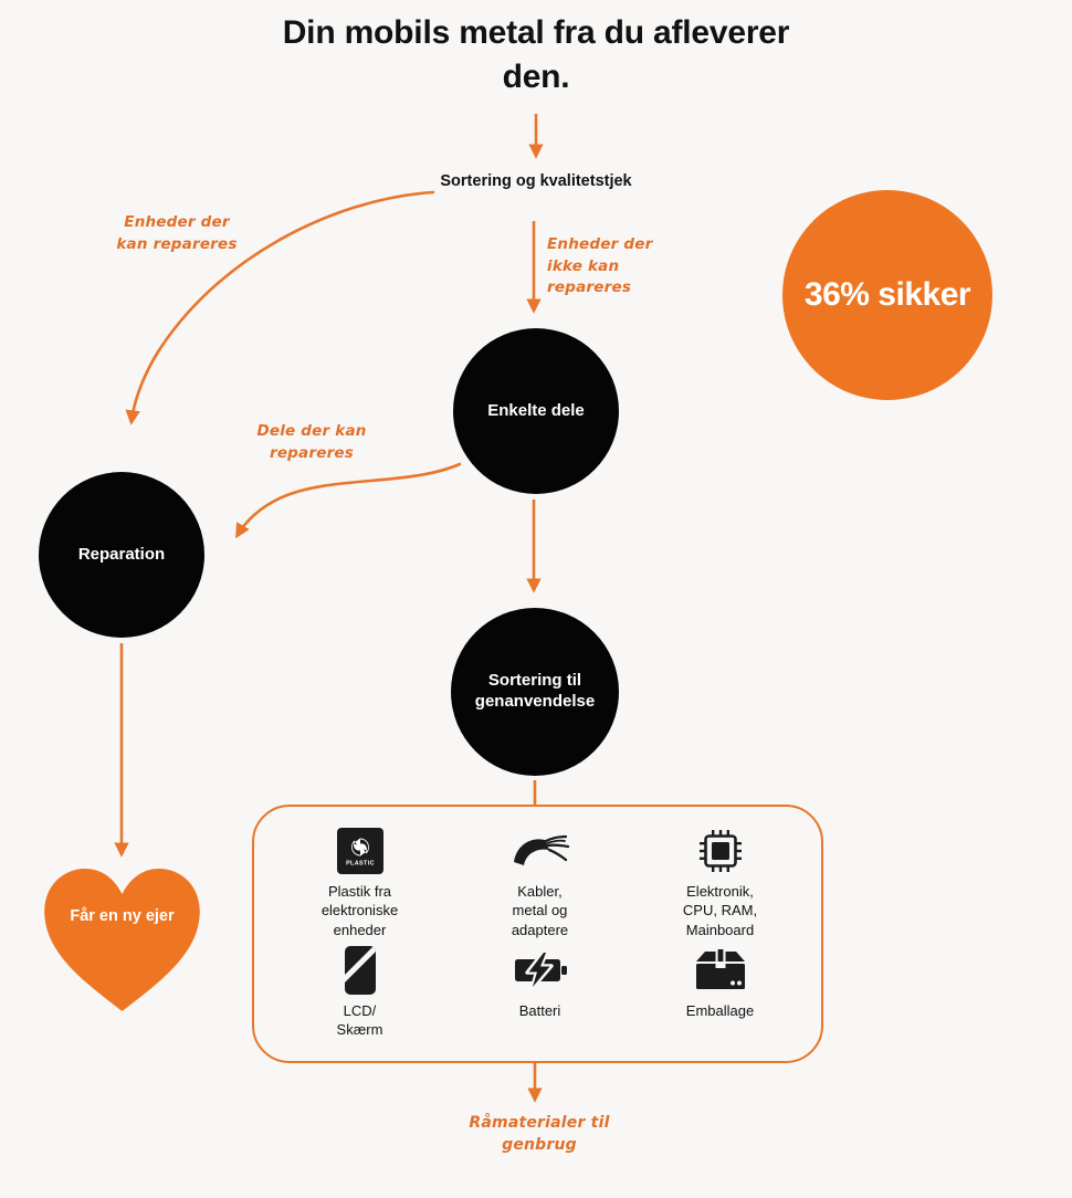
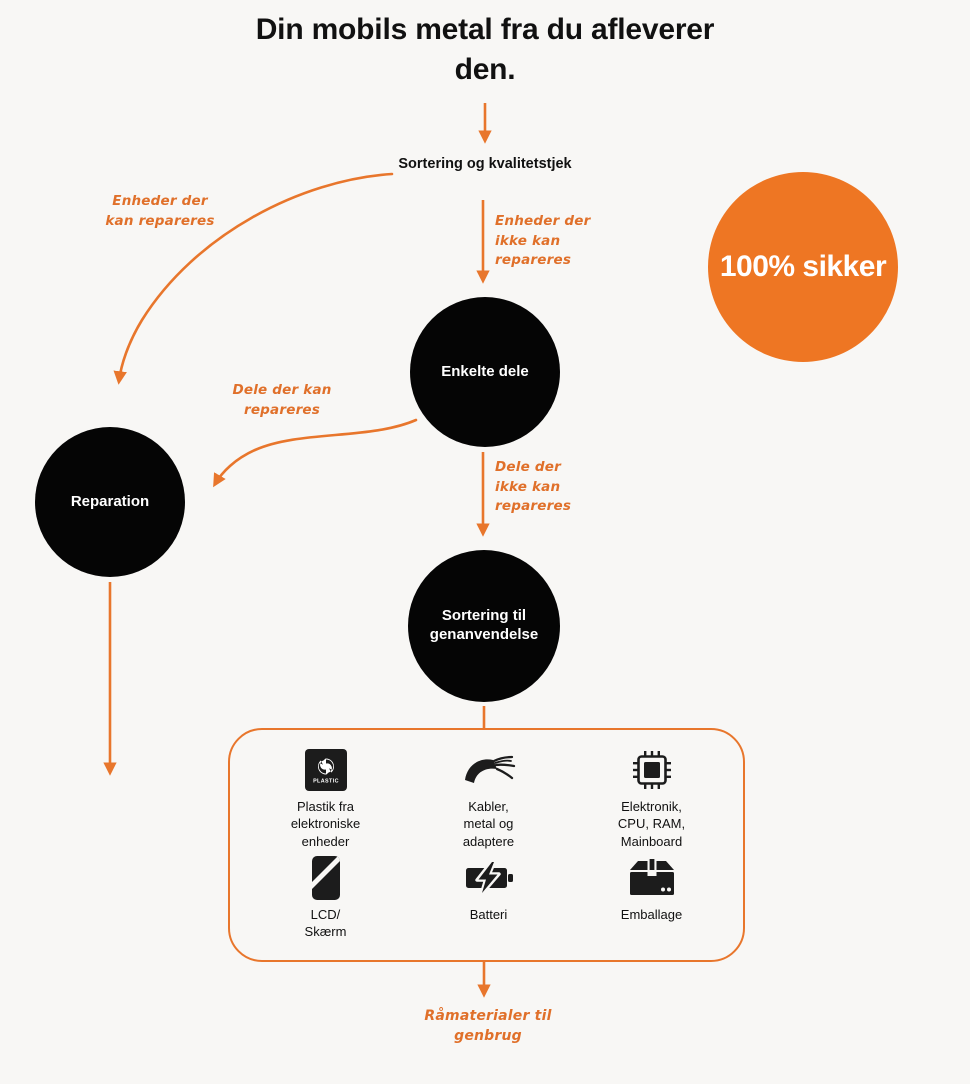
  Din mobils metal fra du afleverer den.
  Sortering og kvalitetstjek
  Enkelte dele
  Reparation
  Sortering til genanvendelse
  Enheder der kan repareres
  Enheder der ikke kan repareres
  Dele der kan repareres
+ Dele der ikke kan repareres
  Råmaterialer til genbrug
- 36% sikker
+ 100% sikker
- Får en ny ejer
  Plastik fra
  elektroniske
  enheder
  Kabler,
  metal og
  adaptere
  Elektronik,
  CPU, RAM,
  Mainboard
  LCD/
  Skærm
  Batteri
  Emballage
